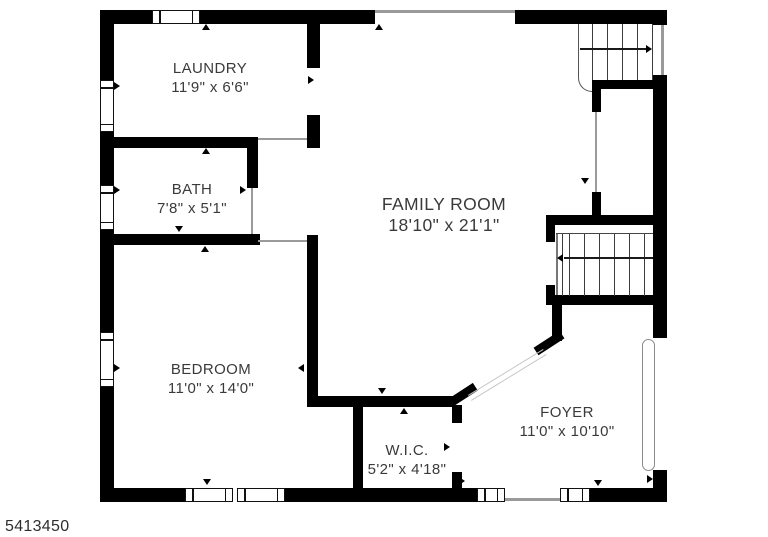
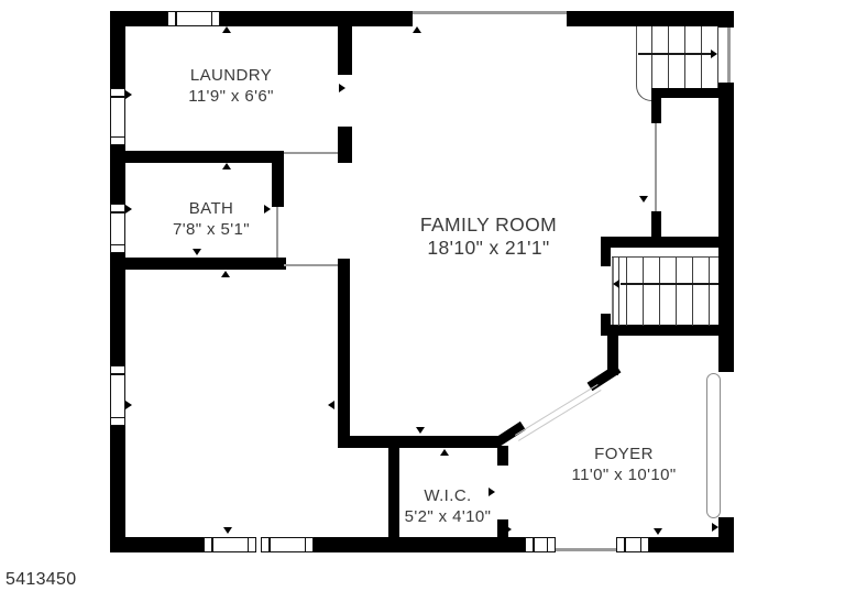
  LAUNDRY
  11'9" x 6'6"
  BATH
  7'8" x 5'1"
  FAMILY ROOM
  18'10" x 21'1"
- BEDROOM
- 11'0" x 14'0"
  W.I.C.
- 5'2" x 4'18"
+ 5'2" x 4'10"
  FOYER
  11'0" x 10'10"
  5413450
